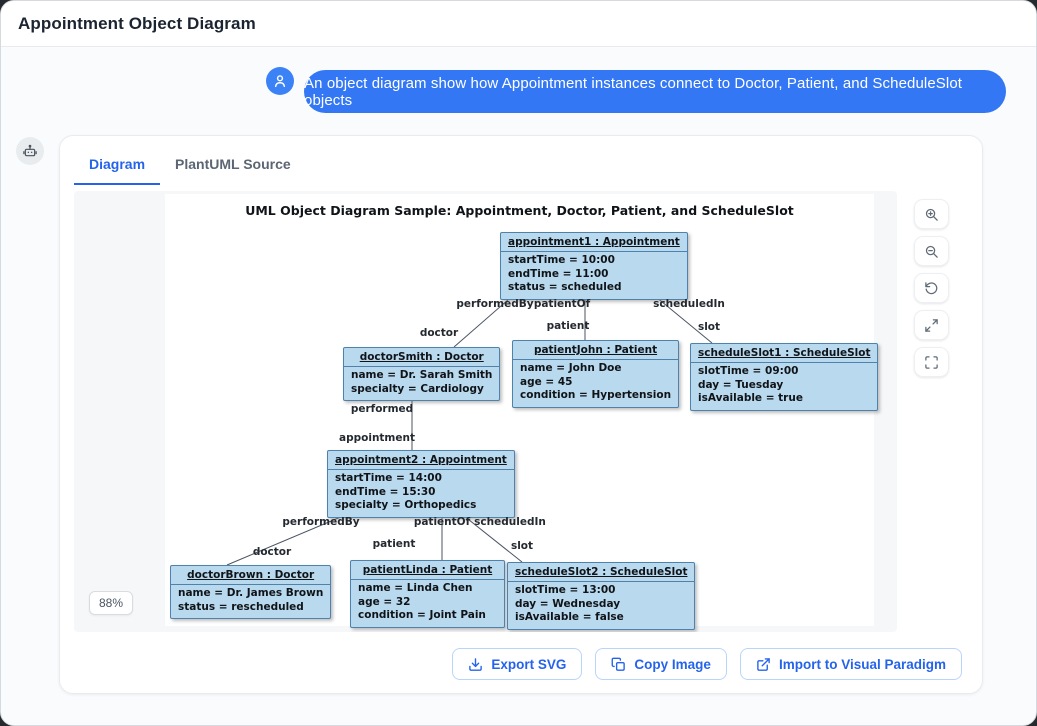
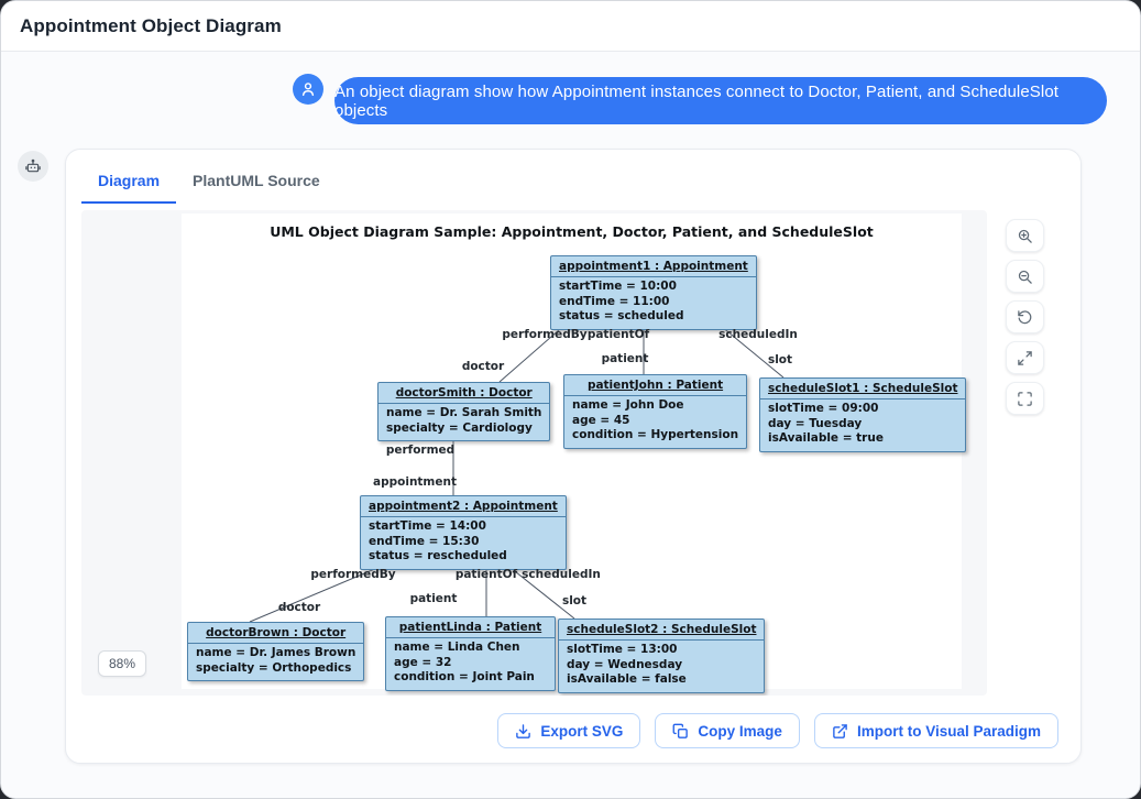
  Appointment Object Diagram
  An object diagram show how Appointment instances connect to Doctor, Patient, and ScheduleSlot objects
  Diagram
  PlantUML Source
  UML Object Diagram Sample: Appointment, Doctor, Patient, and ScheduleSlot
  appointment1 : Appointment
  startTime = 10:00
  endTime = 11:00
  status = scheduled
  doctorSmith : Doctor
  name = Dr. Sarah Smith
  specialty = Cardiology
  patientJohn : Patient
  name = John Doe
  age = 45
  condition = Hypertension
  scheduleSlot1 : ScheduleSlot
  slotTime = 09:00
  day = Tuesday
  isAvailable = true
  appointment2 : Appointment
  startTime = 14:00
  endTime = 15:30
- specialty = Orthopedics
+ status = rescheduled
  doctorBrown : Doctor
  name = Dr. James Brown
- status = rescheduled
+ specialty = Orthopedics
  patientLinda : Patient
  name = Linda Chen
  age = 32
  condition = Joint Pain
  scheduleSlot2 : ScheduleSlot
  slotTime = 13:00
  day = Wednesday
  isAvailable = false
  performedBy
  patientOf
  scheduledIn
  doctor
  patient
  slot
  performed
  appointment
  performedBy
  patientOf
  scheduledIn
  doctor
  patient
  slot
  88%
  Export SVG
  Copy Image
  Import to Visual Paradigm
